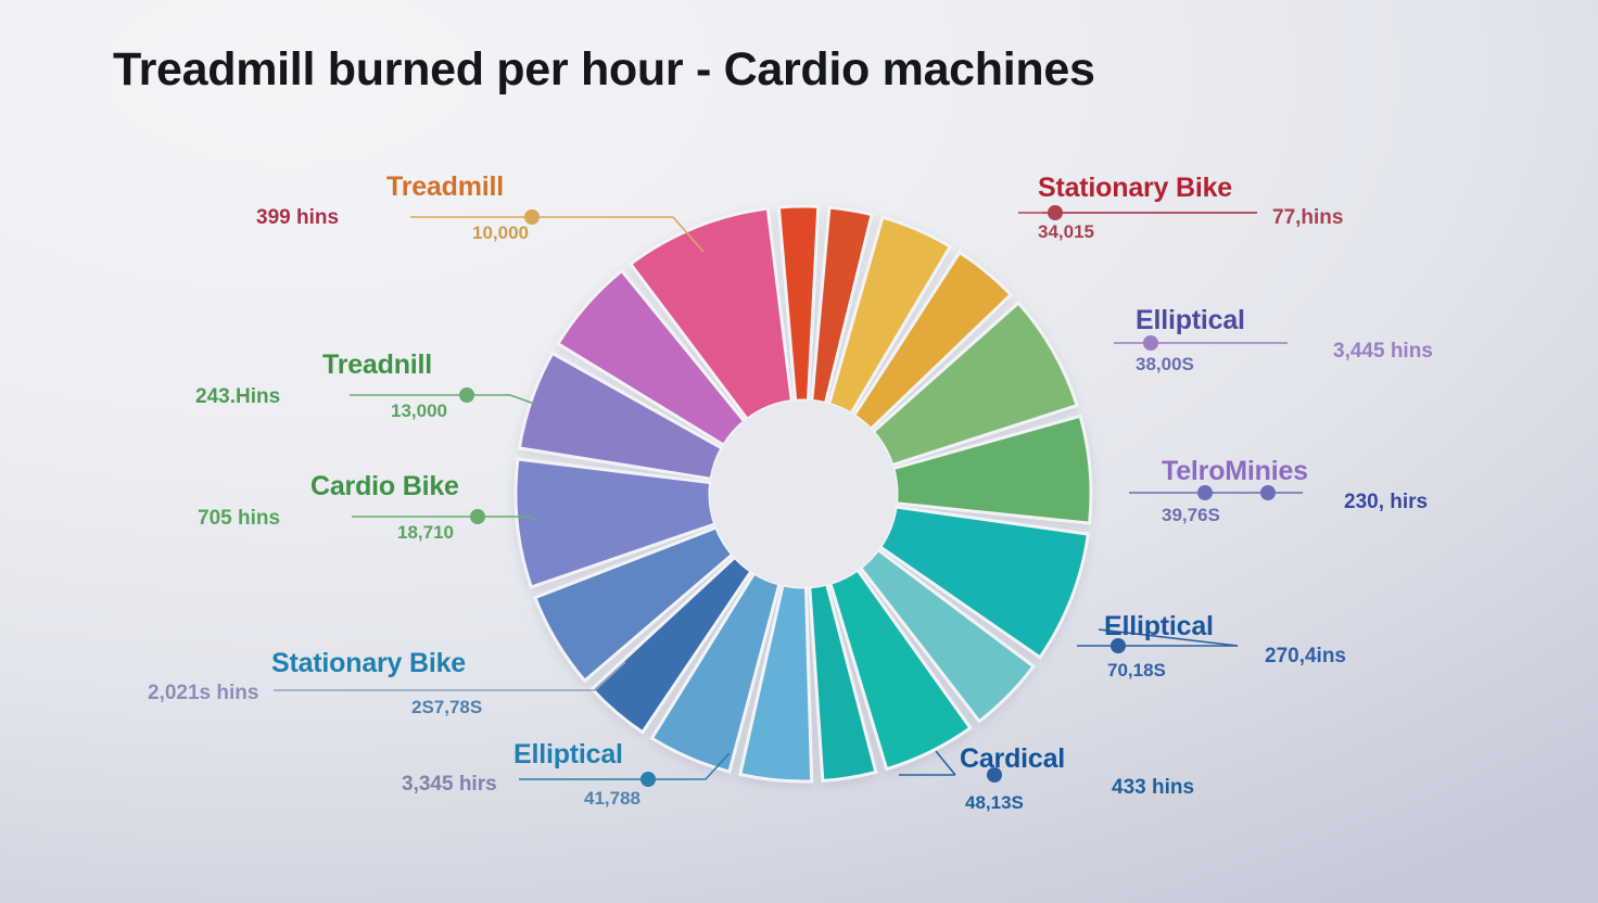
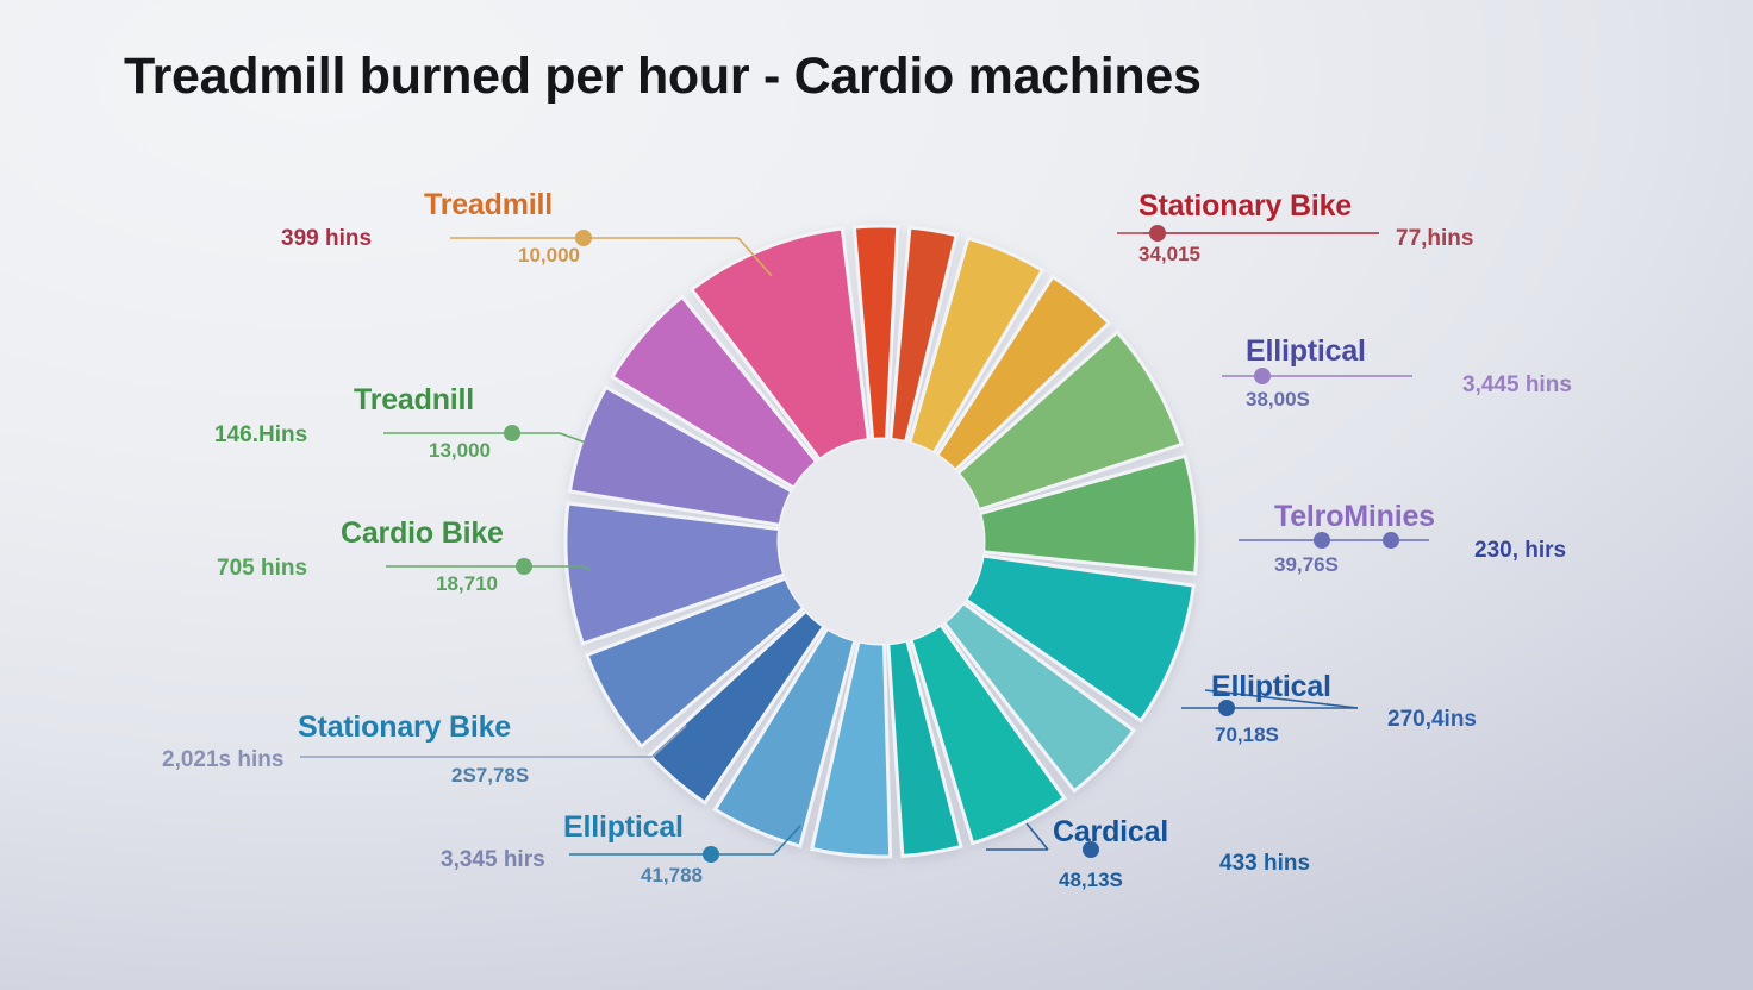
  Treadmill burned per hour - Cardio machines
  Treadmill
  10,000
  399 hins
  Treadnill
  13,000
- 243.Hins
+ 146.Hins
  Cardio Bike
  18,710
  705 hins
  Stationary Bike
  2S7,78S
  2,021s hins
  Elliptical
  41,788
  3,345 hirs
  Cardical
  48,13S
  433 hins
  Elliptical
  70,18S
  270,4ins
  TelroMinies
  39,76S
  230, hirs
  Elliptical
  38,00S
  3,445 hins
  Stationary Bike
  34,015
  77,hins
